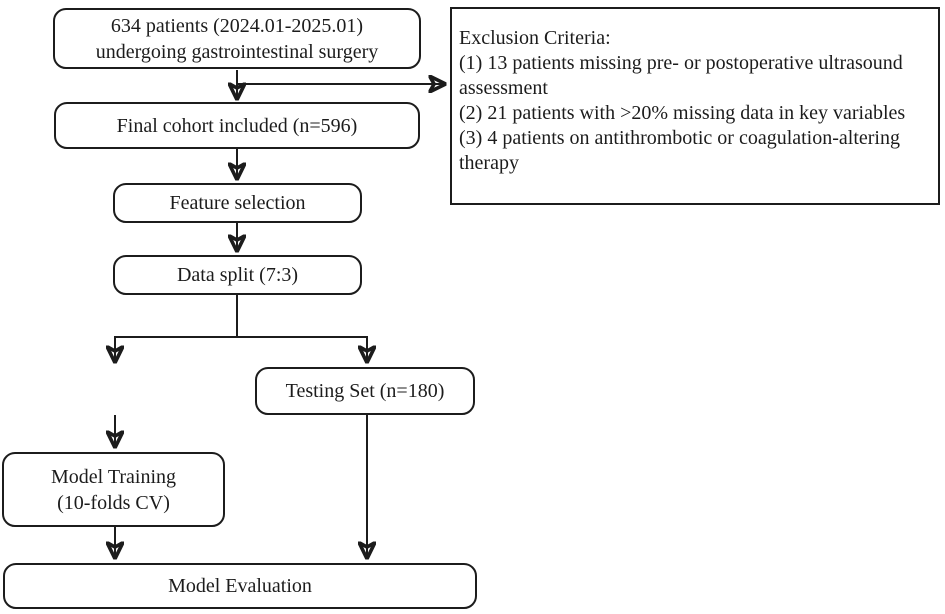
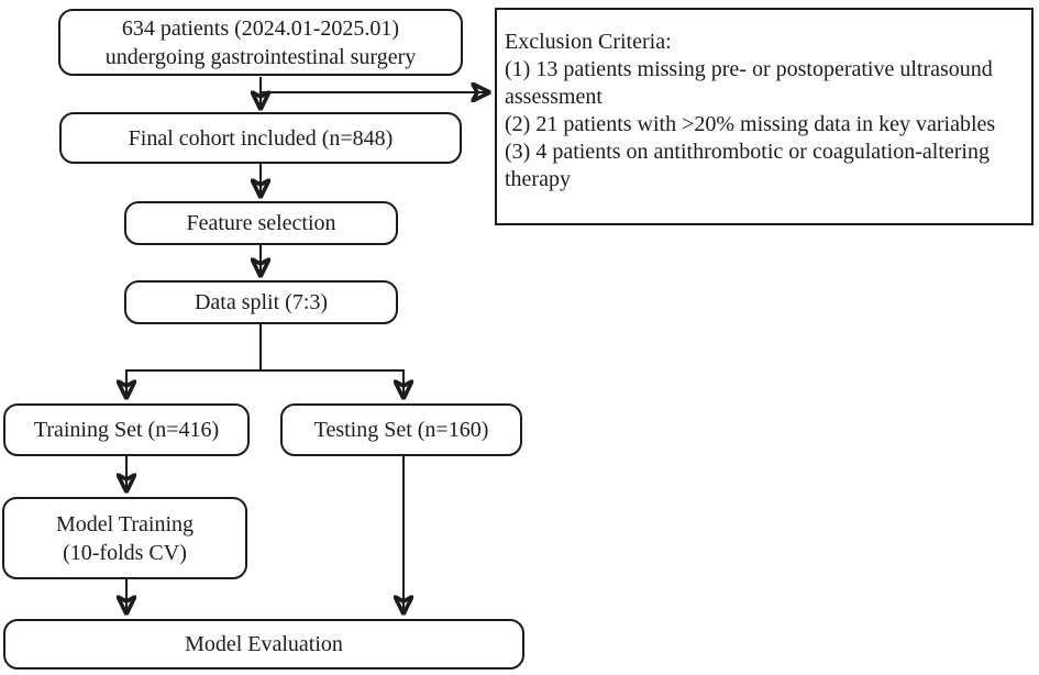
  634 patients (2024.01-2025.01)
  undergoing gastrointestinal surgery
  Exclusion Criteria:
  (1) 13 patients missing pre- or postoperative ultrasound
  assessment
  (2) 21 patients with >20% missing data in key variables
  (3) 4 patients on antithrombotic or coagulation-altering
  therapy
- Final cohort included (n=596)
+ Final cohort included (n=848)
  Feature selection
  Data split (7:3)
+ Training Set (n=416)
- Testing Set (n=180)
+ Testing Set (n=160)
  Model Training
  (10-folds CV)
  Model Evaluation
